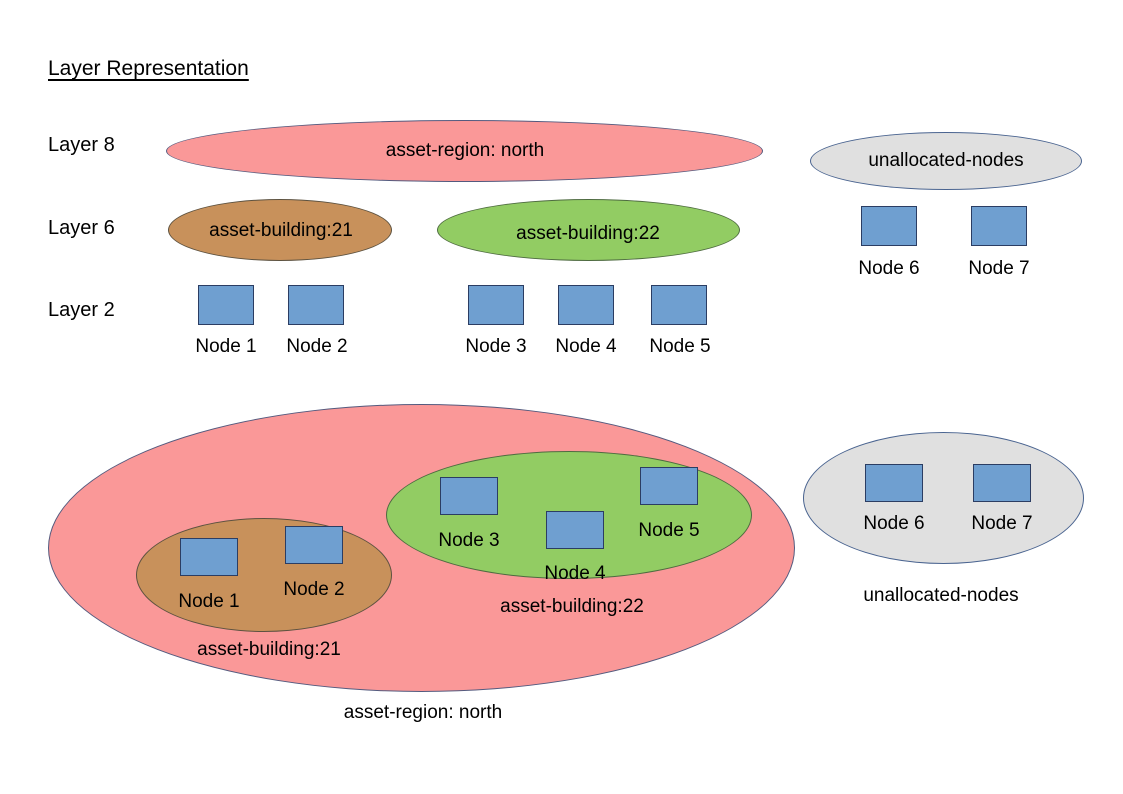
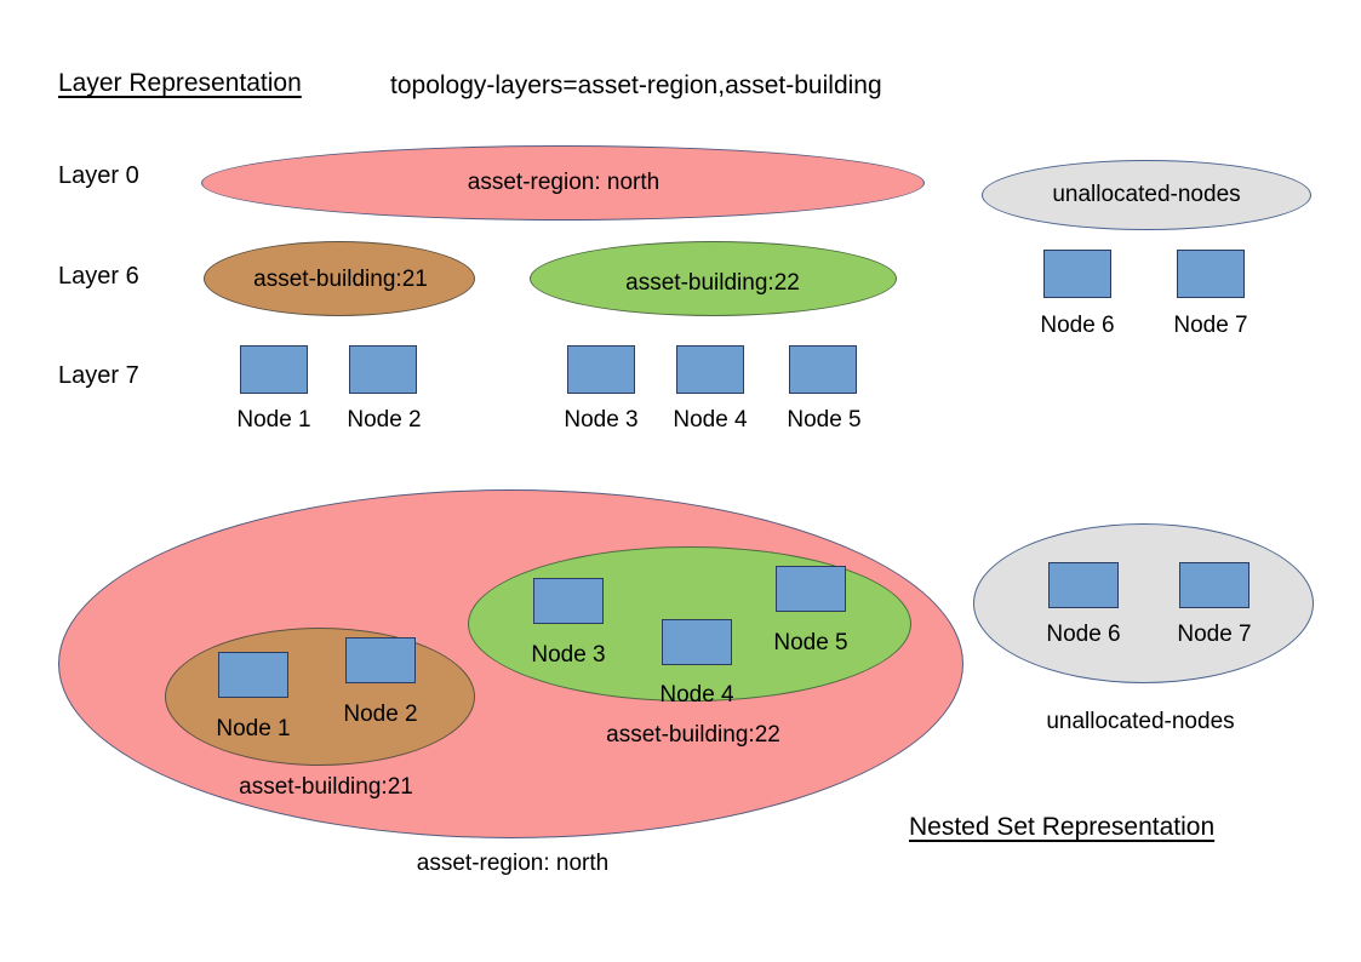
  Layer Representation
+ topology-layers=asset-region,asset-building
- Layer 8
+ Layer 0
  Layer 6
- Layer 2
+ Layer 7
  asset-region: north
  unallocated-nodes
  asset-building:21
  asset-building:22
  Node 6
  Node 7
  Node 1
  Node 2
  Node 3
  Node 4
  Node 5
  Node 1
  Node 2
  Node 3
  Node 4
  Node 5
  Node 6
  Node 7
  asset-building:21
  asset-building:22
  unallocated-nodes
  asset-region: north
+ Nested Set Representation
